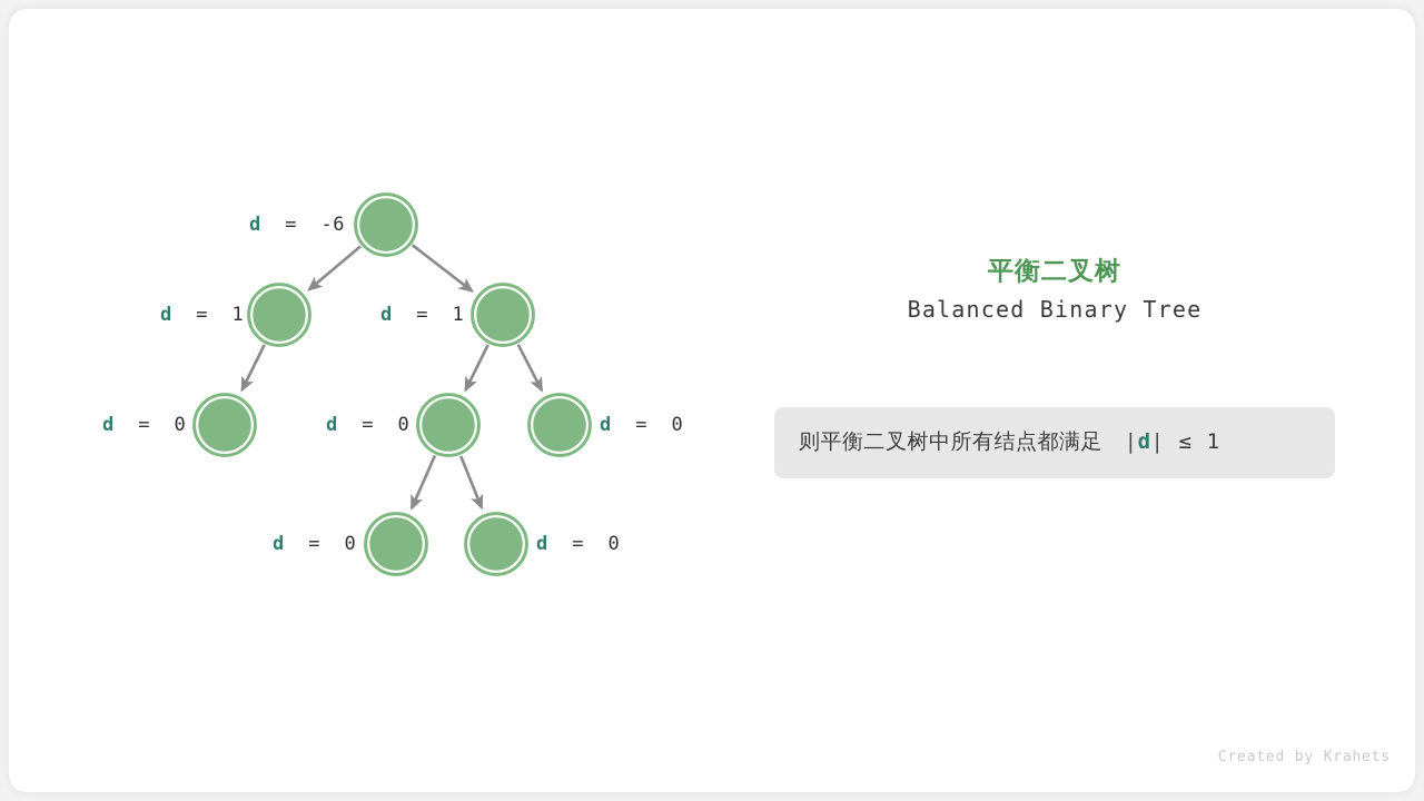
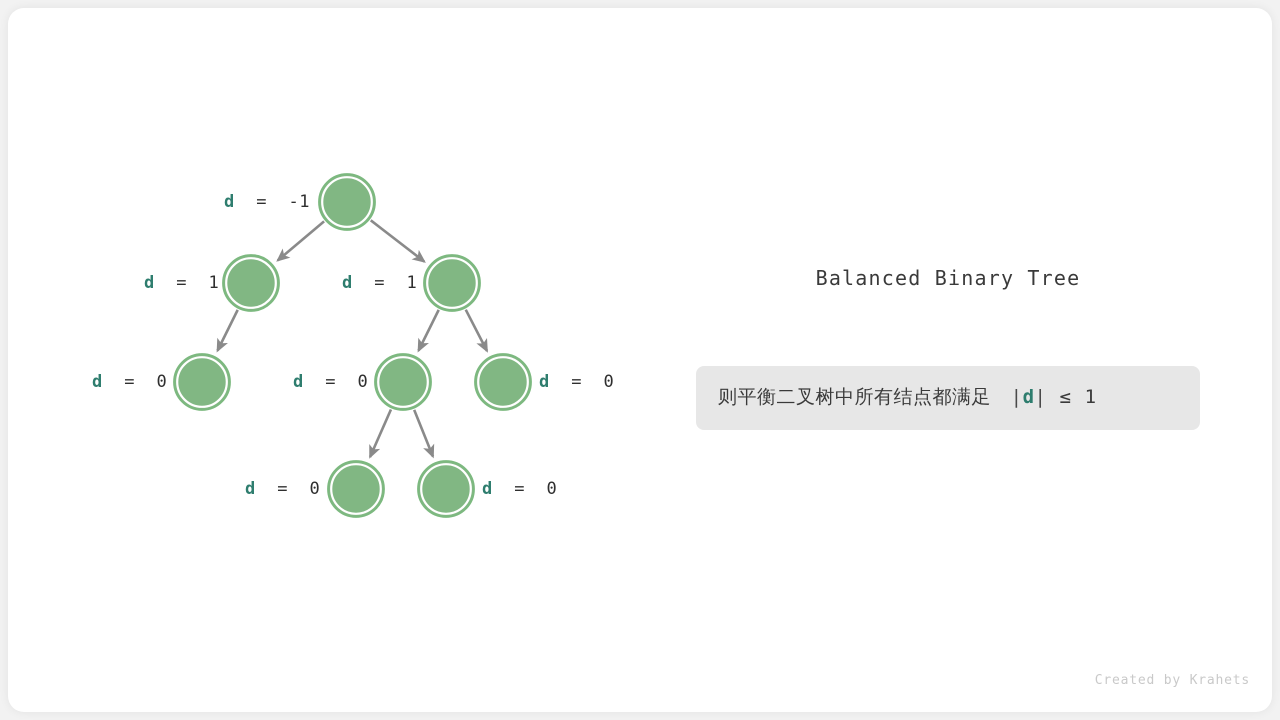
- d = -6
+ d = -1
  d = 1
  d = 1
  d = 0
  d = 0
  d = 0
  d = 0
  d = 0
- 平衡二叉树
  Balanced Binary Tree
  则平衡二叉树中所有结点都满足 |d| ≤ 1
  Created by Krahets
